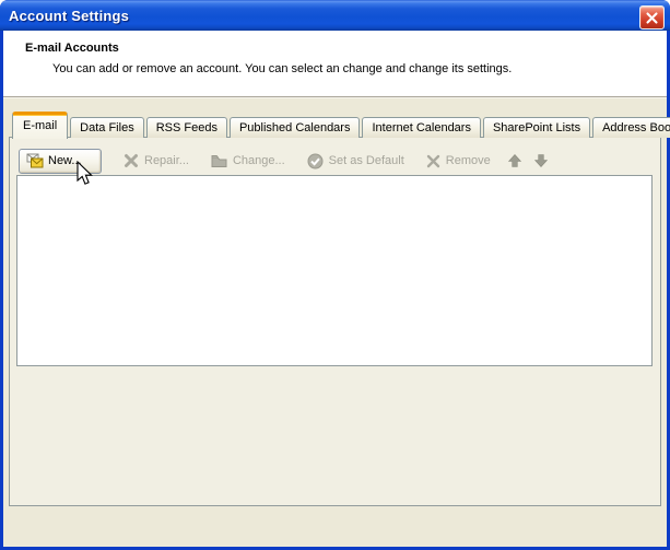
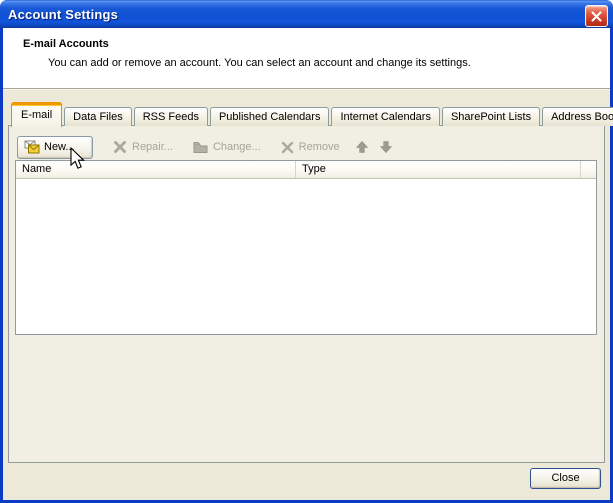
  Account Settings
  E-mail Accounts
- You can add or remove an account. You can select an change and change its settings.
+ You can add or remove an account. You can select an account and change its settings.
  E-mail
  Data Files
  RSS Feeds
  Published Calendars
  Internet Calendars
  SharePoint Lists
  Address Boo
  New...
  Repair...
  Change...
- Set as Default
  Remove
+ Name
+ Type
+ Close
